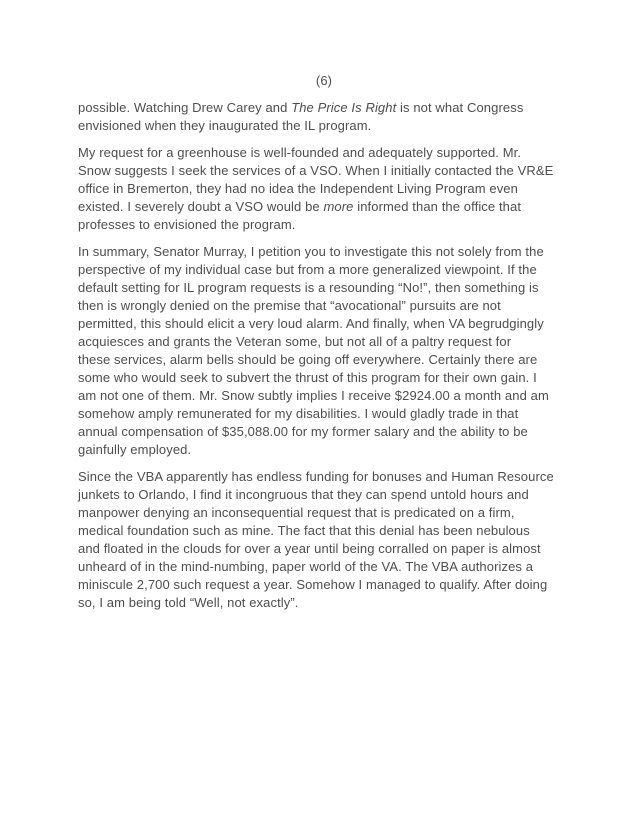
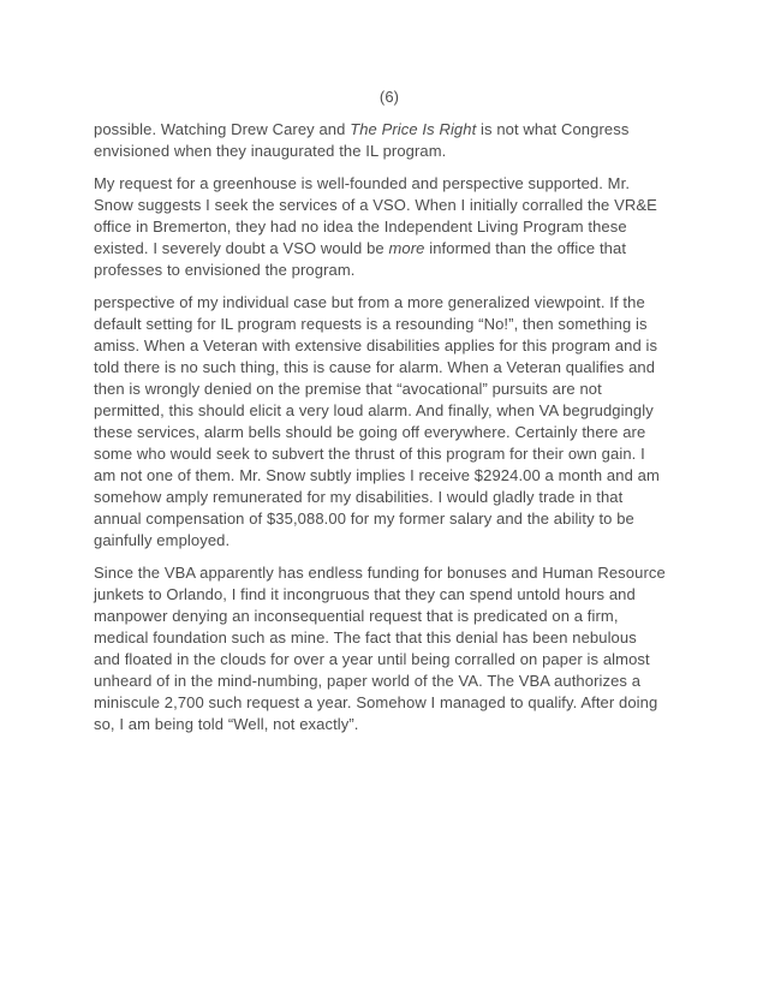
  (6)
  possible. Watching Drew Carey and The Price Is Right is not what Congress
  envisioned when they inaugurated the IL program.
- My request for a greenhouse is well-founded and adequately supported. Mr.
+ My request for a greenhouse is well-founded and perspective supported. Mr.
- Snow suggests I seek the services of a VSO. When I initially contacted the VR&E
+ Snow suggests I seek the services of a VSO. When I initially corralled the VR&E
- office in Bremerton, they had no idea the Independent Living Program even
+ office in Bremerton, they had no idea the Independent Living Program these
  existed. I severely doubt a VSO would be more informed than the office that
  professes to envisioned the program.
- In summary, Senator Murray, I petition you to investigate this not solely from the
  perspective of my individual case but from a more generalized viewpoint. If the
  default setting for IL program requests is a resounding “No!”, then something is
+ amiss. When a Veteran with extensive disabilities applies for this program and is
+ told there is no such thing, this is cause for alarm. When a Veteran qualifies and
  then is wrongly denied on the premise that “avocational” pursuits are not
  permitted, this should elicit a very loud alarm. And finally, when VA begrudgingly
- acquiesces and grants the Veteran some, but not all of a paltry request for
  these services, alarm bells should be going off everywhere. Certainly there are
  some who would seek to subvert the thrust of this program for their own gain. I
  am not one of them. Mr. Snow subtly implies I receive $2924.00 a month and am
  somehow amply remunerated for my disabilities. I would gladly trade in that
  annual compensation of $35,088.00 for my former salary and the ability to be
  gainfully employed.
  Since the VBA apparently has endless funding for bonuses and Human Resource
  junkets to Orlando, I find it incongruous that they can spend untold hours and
  manpower denying an inconsequential request that is predicated on a firm,
  medical foundation such as mine. The fact that this denial has been nebulous
  and floated in the clouds for over a year until being corralled on paper is almost
  unheard of in the mind-numbing, paper world of the VA. The VBA authorizes a
  miniscule 2,700 such request a year. Somehow I managed to qualify. After doing
  so, I am being told “Well, not exactly”.
